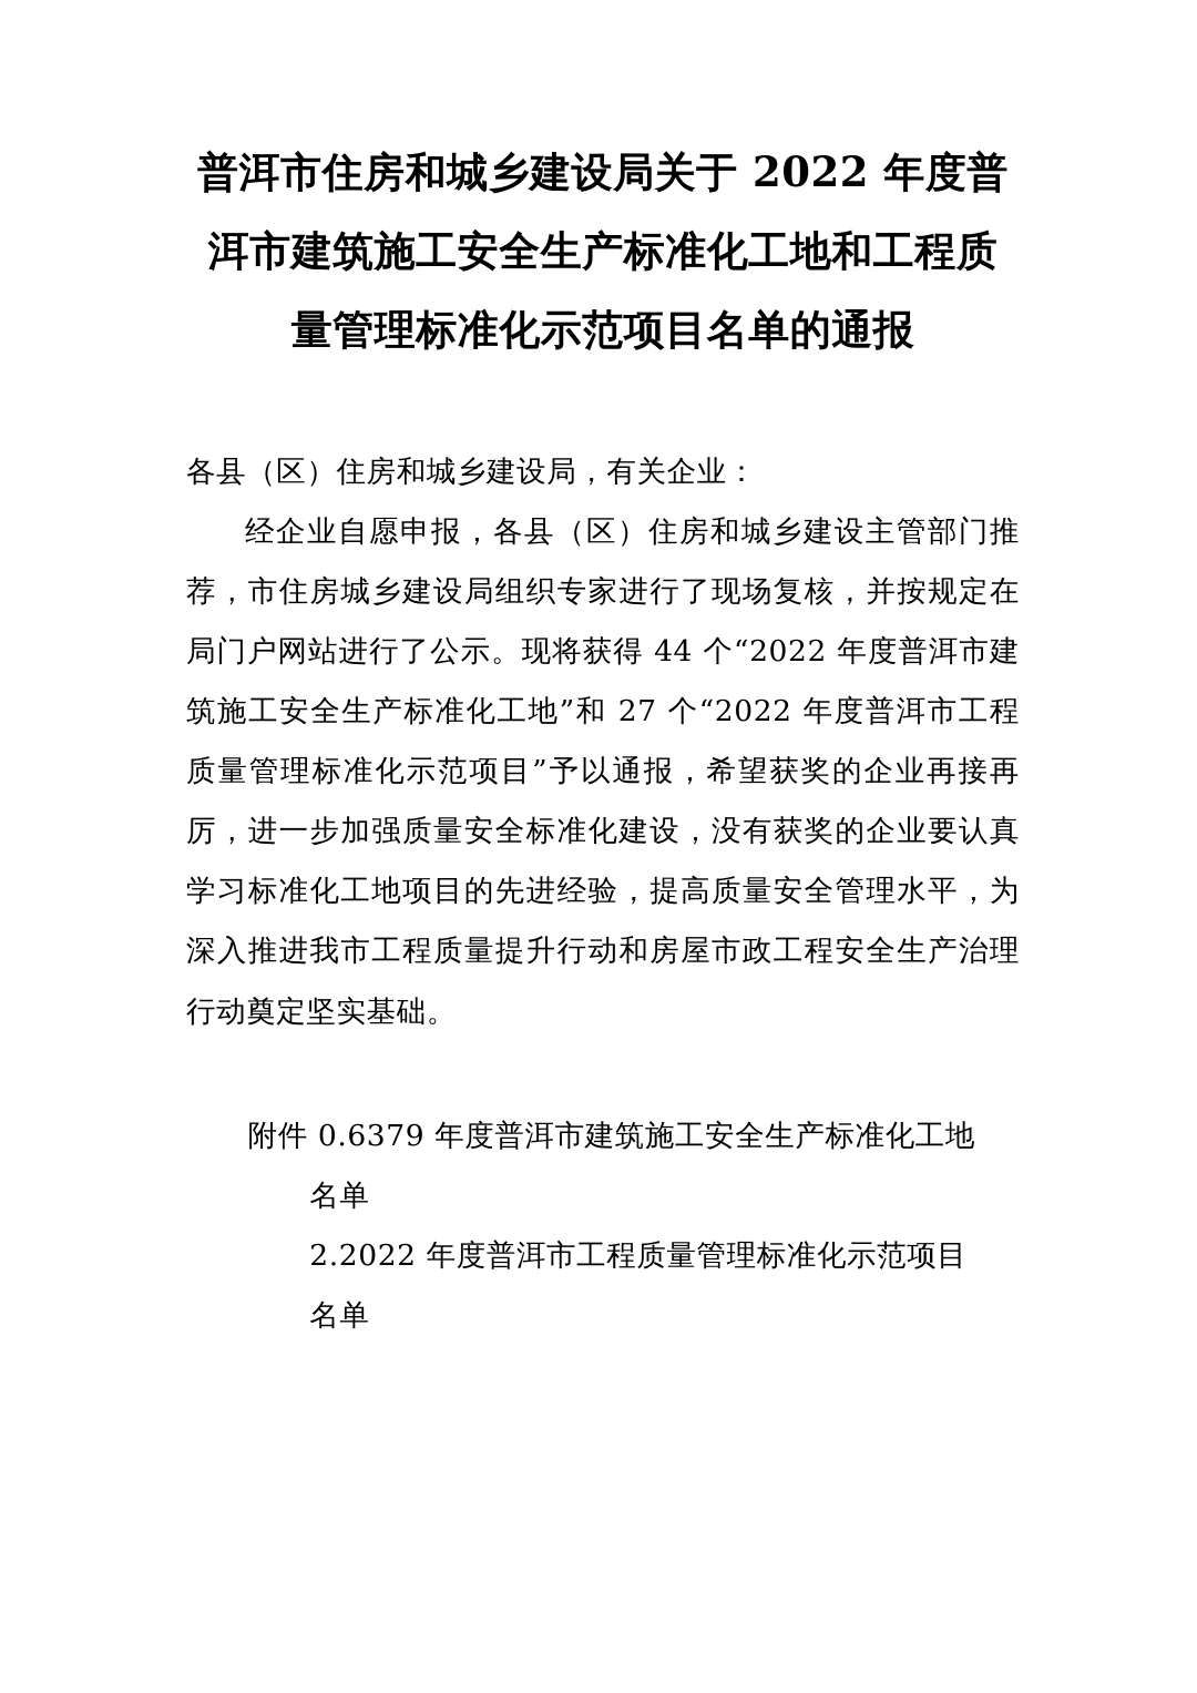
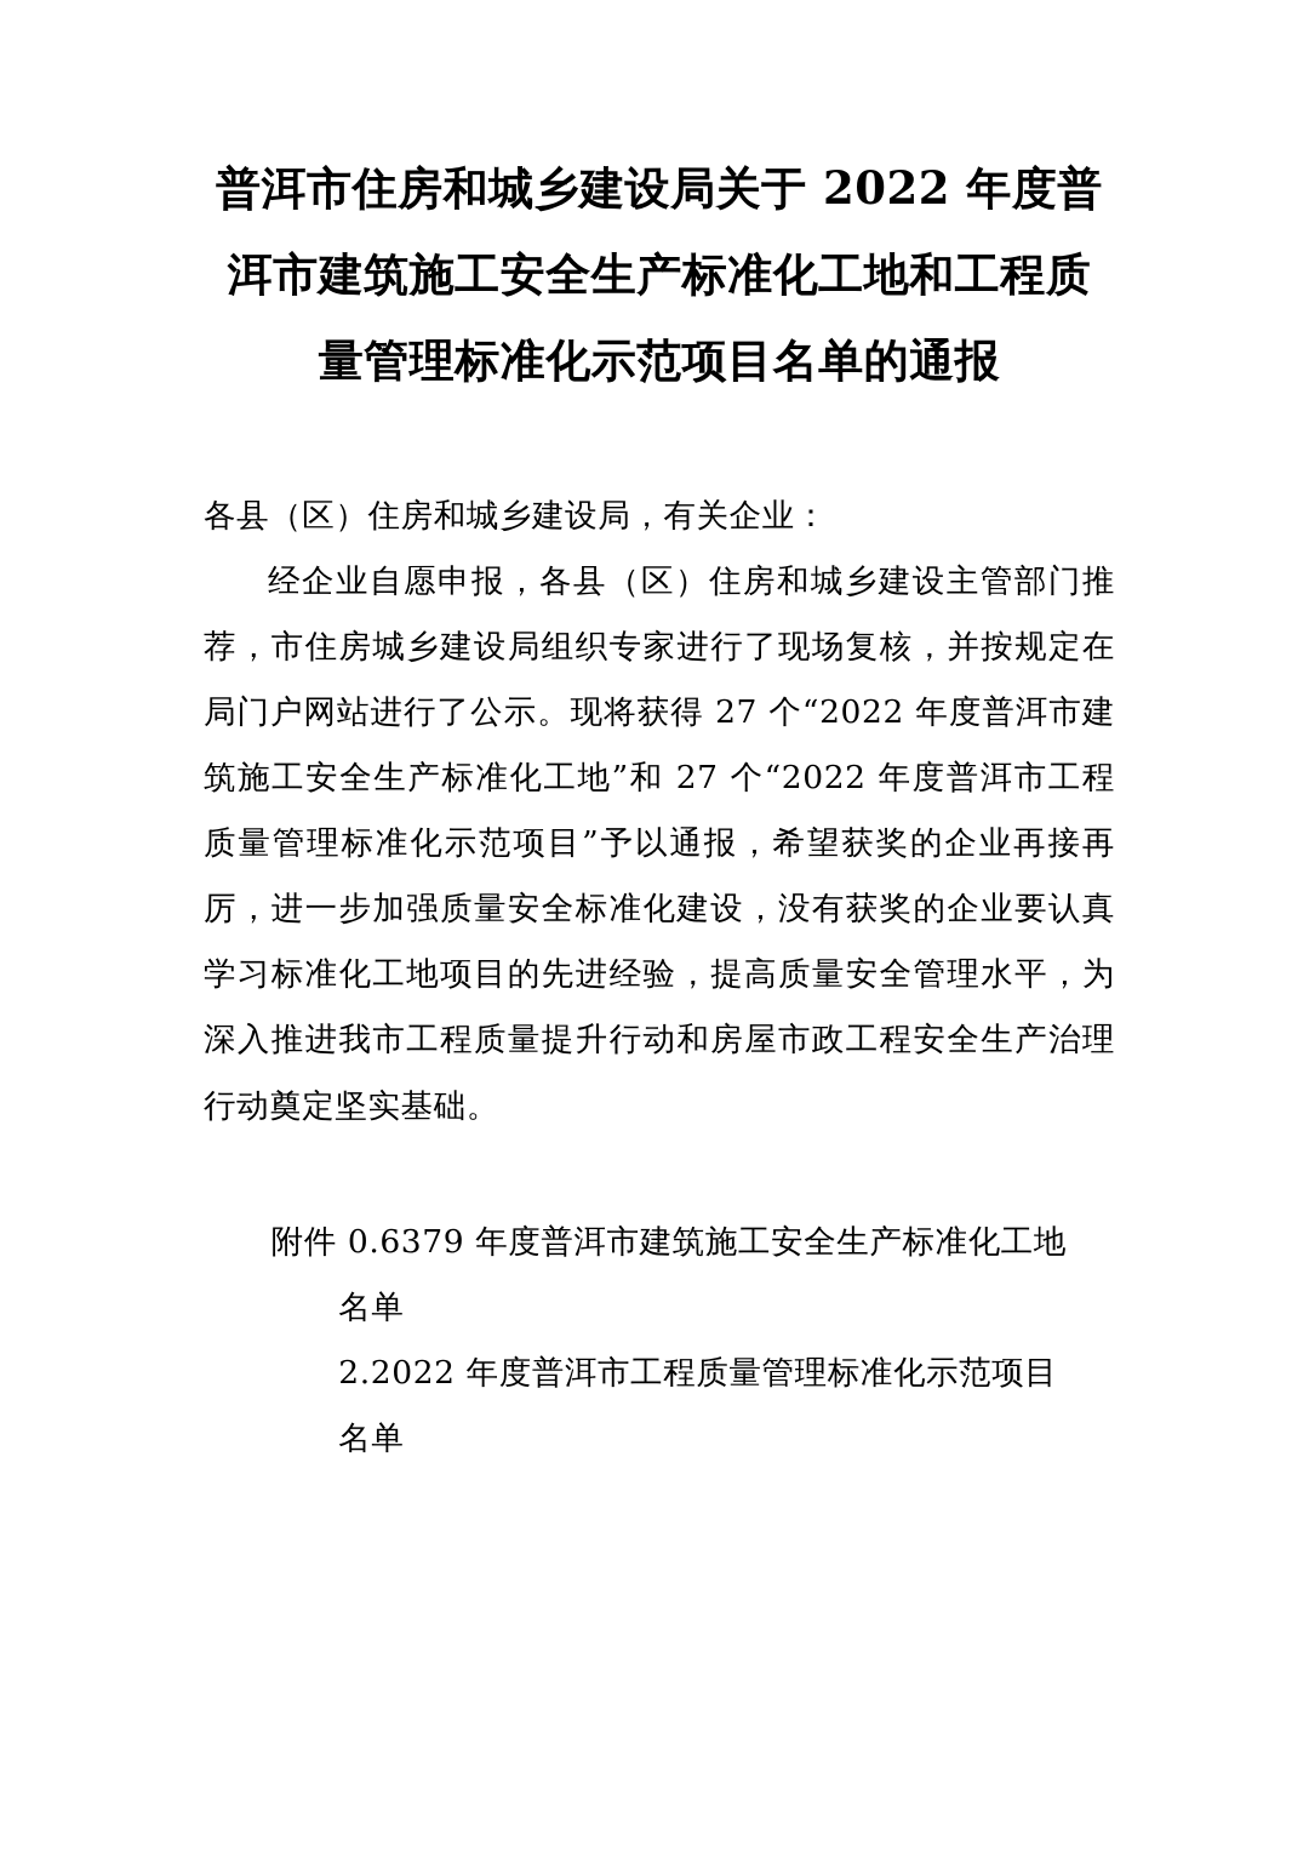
  普洱市住房和城乡建设局关于 2022 年度普洱市建筑施工安全生产标准化工地和工程质量管理标准化示范项目名单的通报
  各县（区）住房和城乡建设局，有关企业：
- 经企业自愿申报，各县（区）住房和城乡建设主管部门推荐，市住房城乡建设局组织专家进行了现场复核，并按规定在局门户网站进行了公示。现将获得 44 个“2022 年度普洱市建筑施工安全生产标准化工地”和 27 个“2022 年度普洱市工程质量管理标准化示范项目”予以通报，希望获奖的企业再接再厉，进一步加强质量安全标准化建设，没有获奖的企业要认真学习标准化工地项目的先进经验，提高质量安全管理水平，为深入推进我市工程质量提升行动和房屋市政工程安全生产治理行动奠定坚实基础。
+ 经企业自愿申报，各县（区）住房和城乡建设主管部门推荐，市住房城乡建设局组织专家进行了现场复核，并按规定在局门户网站进行了公示。现将获得 27 个“2022 年度普洱市建筑施工安全生产标准化工地”和 27 个“2022 年度普洱市工程质量管理标准化示范项目”予以通报，希望获奖的企业再接再厉，进一步加强质量安全标准化建设，没有获奖的企业要认真学习标准化工地项目的先进经验，提高质量安全管理水平，为深入推进我市工程质量提升行动和房屋市政工程安全生产治理行动奠定坚实基础。
  附件 0.6379 年度普洱市建筑施工安全生产标准化工地
  名单
  2.2022 年度普洱市工程质量管理标准化示范项目
  名单
